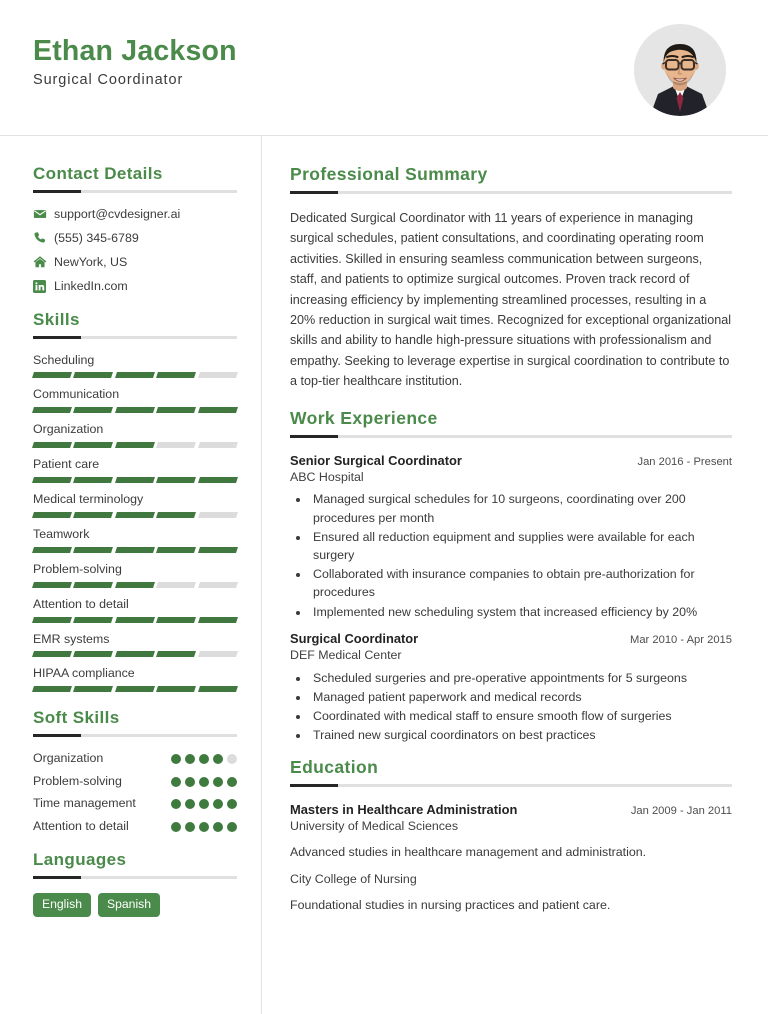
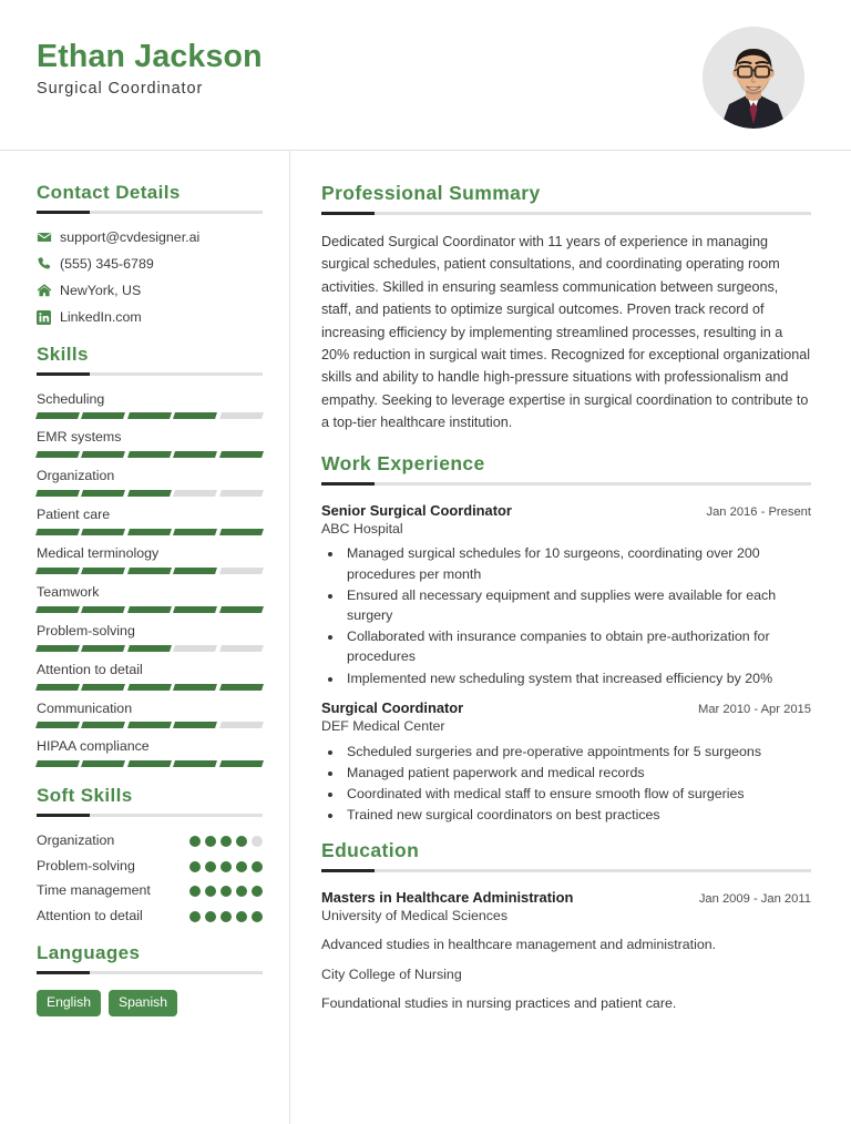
  Ethan Jackson
  Surgical Coordinator
  Contact Details
  support@cvdesigner.ai
  (555) 345-6789
  NewYork, US
  LinkedIn.com
  Skills
  Scheduling
- Communication
+ EMR systems
  Organization
  Patient care
  Medical terminology
  Teamwork
  Problem-solving
  Attention to detail
- EMR systems
+ Communication
  HIPAA compliance
  Soft Skills
  Organization
  Problem-solving
  Time management
  Attention to detail
  Languages
  English
  Spanish
  Professional Summary
  Dedicated Surgical Coordinator with 11 years of experience in managing surgical schedules, patient consultations, and coordinating operating room activities. Skilled in ensuring seamless communication between surgeons, staff, and patients to optimize surgical outcomes. Proven track record of increasing efficiency by implementing streamlined processes, resulting in a 20% reduction in surgical wait times. Recognized for exceptional organizational skills and ability to handle high-pressure situations with professionalism and empathy. Seeking to leverage expertise in surgical coordination to contribute to a top-tier healthcare institution.
  Work Experience
  Senior Surgical Coordinator
  Jan 2016 - Present
  ABC Hospital
  Managed surgical schedules for 10 surgeons, coordinating over 200 procedures per month
- Ensured all reduction equipment and supplies were available for each surgery
+ Ensured all necessary equipment and supplies were available for each surgery
  Collaborated with insurance companies to obtain pre-authorization for procedures
  Implemented new scheduling system that increased efficiency by 20%
  Surgical Coordinator
  Mar 2010 - Apr 2015
  DEF Medical Center
  Scheduled surgeries and pre-operative appointments for 5 surgeons
  Managed patient paperwork and medical records
  Coordinated with medical staff to ensure smooth flow of surgeries
  Trained new surgical coordinators on best practices
  Education
  Masters in Healthcare Administration
  Jan 2009 - Jan 2011
  University of Medical Sciences
  Advanced studies in healthcare management and administration.
  City College of Nursing
  Foundational studies in nursing practices and patient care.
